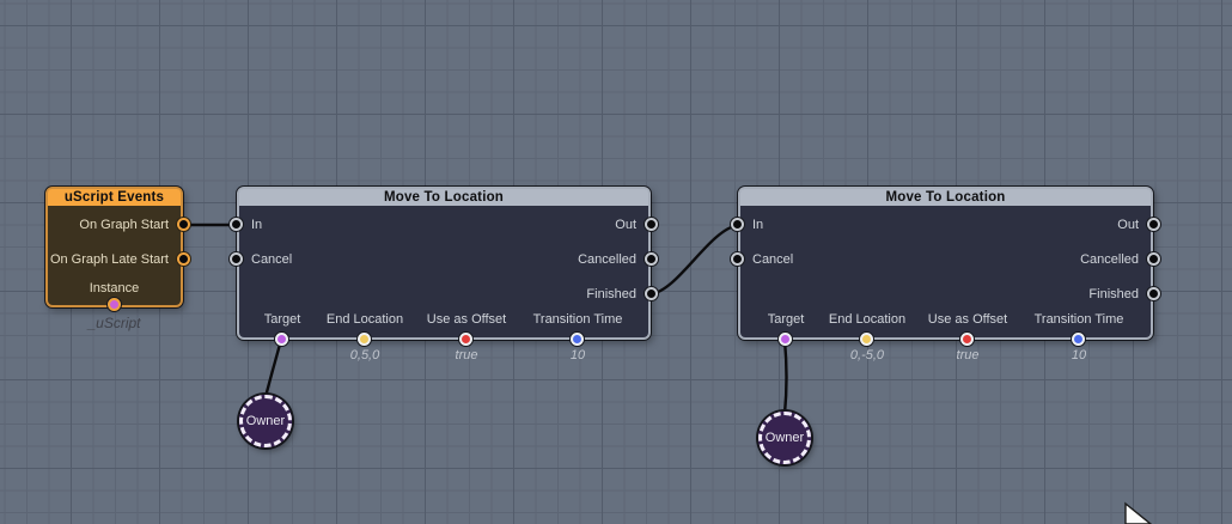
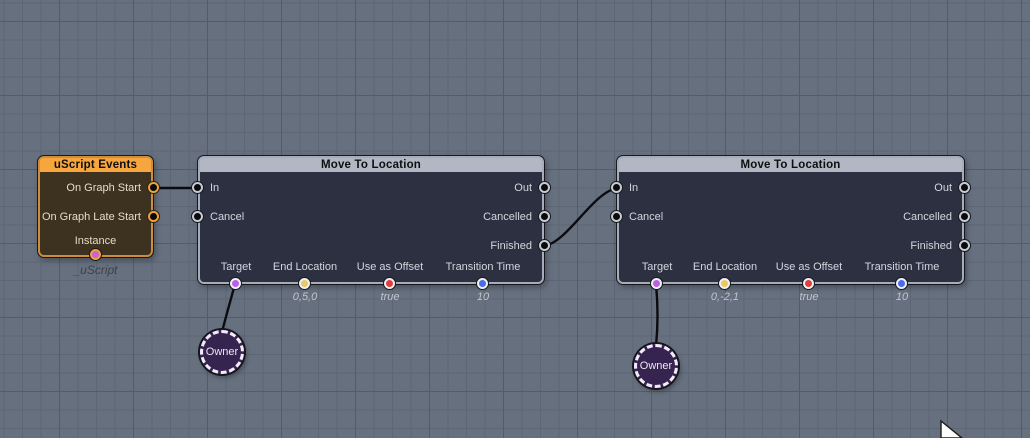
  uScript Events
  On Graph Start
  On Graph Late Start
  Instance
  _uScript
  Move To Location
  In
  Cancel
  Out
  Cancelled
  Finished
  Target
  End Location
  Use as Offset
  Transition Time
  0,5,0
  true
  10
  Move To Location
  In
  Cancel
  Out
  Cancelled
  Finished
  Target
  End Location
  Use as Offset
  Transition Time
- 0,-5,0
+ 0,-2,1
  true
  10
  Owner
  Owner
